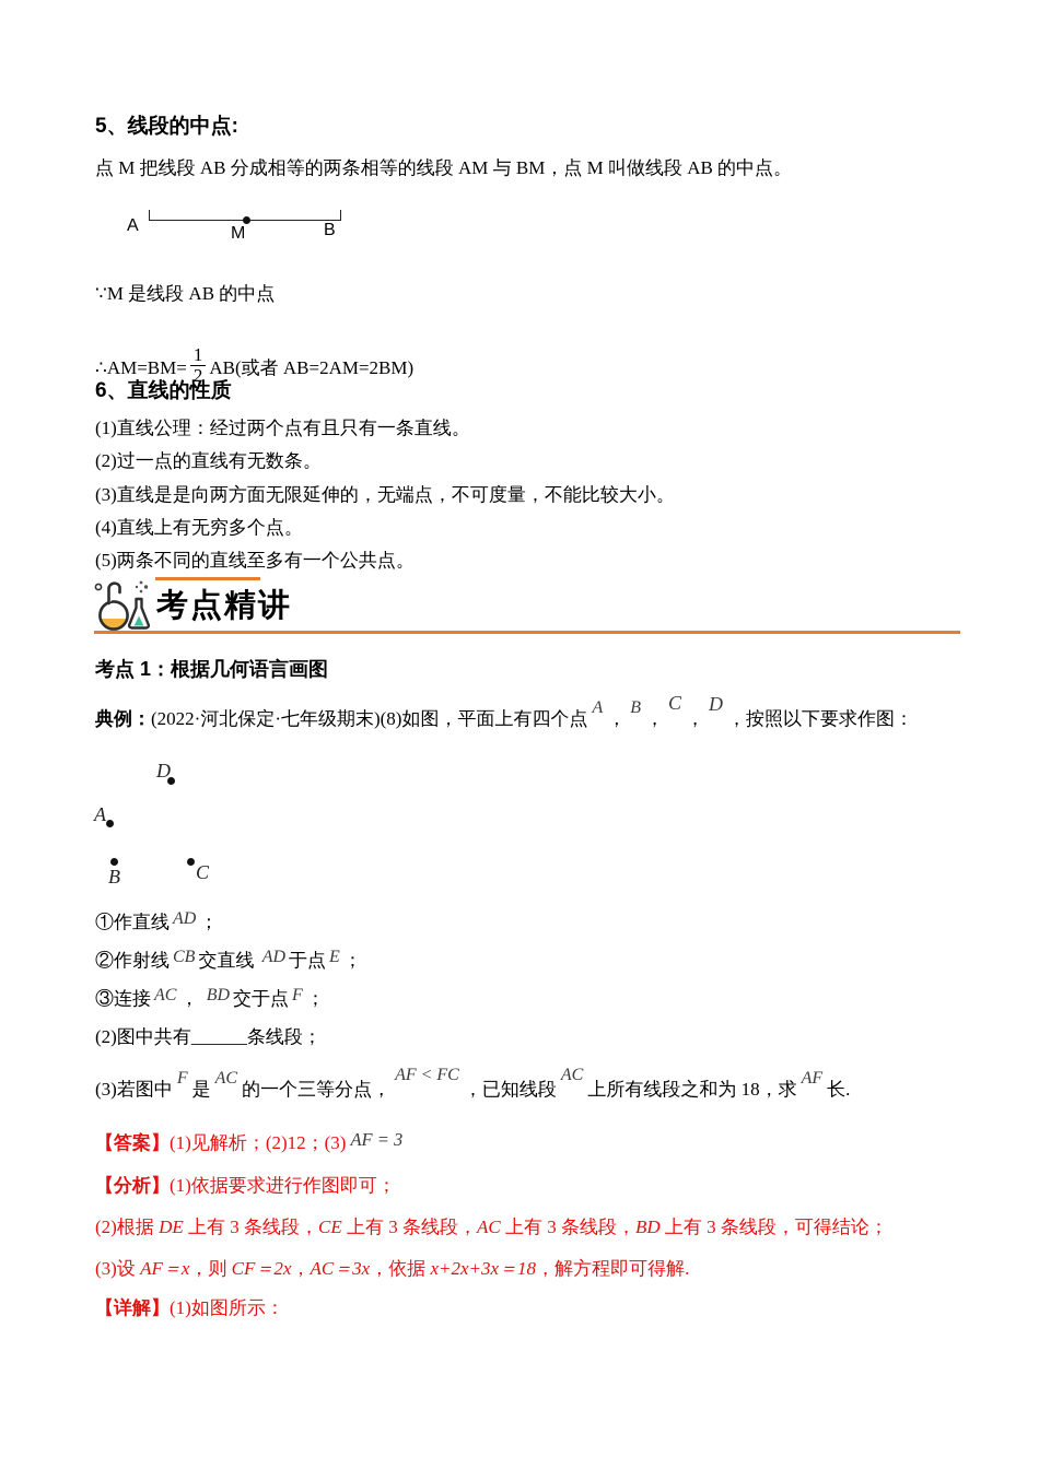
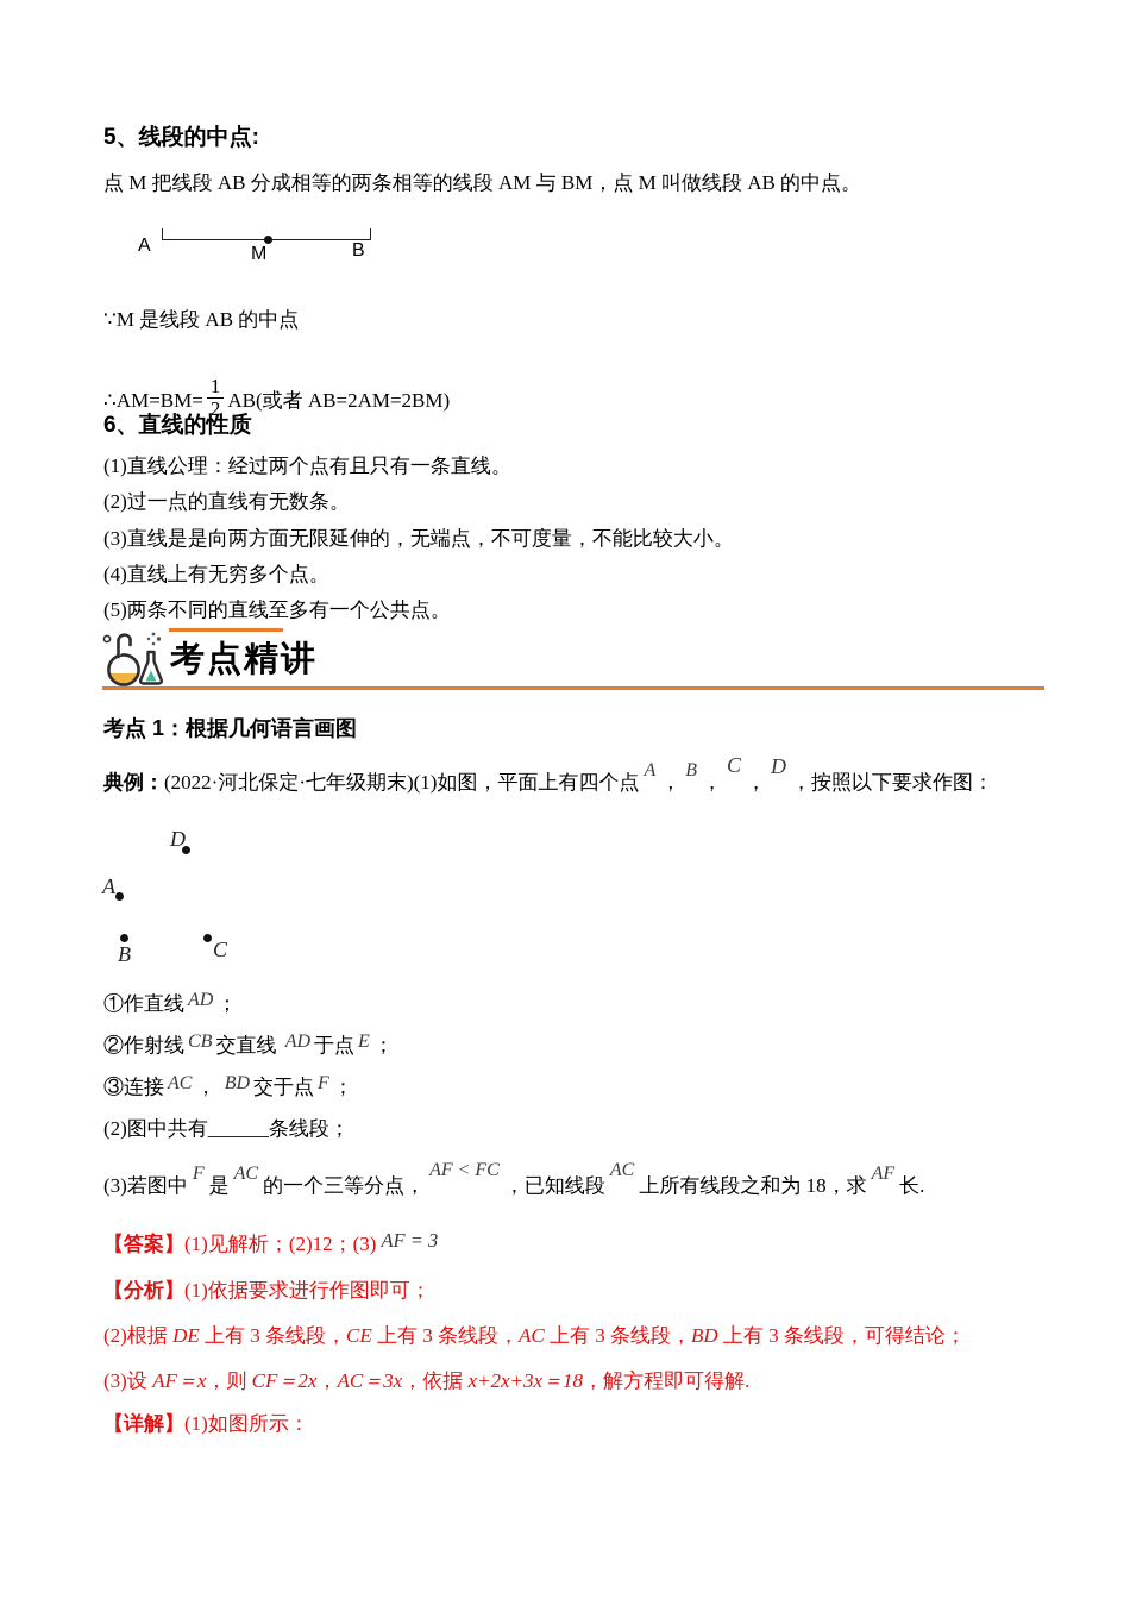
  5、线段的中点:
  点 M 把线段 AB 分成相等的两条相等的线段 AM 与 BM，点 M 叫做线段 AB 的中点。
  A
  M
  B
  ∵M 是线段 AB 的中点
  ∴AM=BM=
  1
  2
  AB(或者 AB=2AM=2BM)
  6、直线的性质
  (1)直线公理：经过两个点有且只有一条直线。
  (2)过一点的直线有无数条。
  (3)直线是是向两方面无限延伸的，无端点，不可度量，不能比较大小。
  (4)直线上有无穷多个点。
  (5)两条不同的直线至多有一个公共点。
  考点精讲
  考点 1：根据几何语言画图
- 典例：(2022·河北保定·七年级期末)(8)如图，平面上有四个点A，B，C，D，按照以下要求作图：
+ 典例：(2022·河北保定·七年级期末)(1)如图，平面上有四个点A，B，C，D，按照以下要求作图：
  D
  A
  B
  C
  ①作直线 AD ；
  ②作射线 CB 交直线 AD 于点 E ；
  ③连接 AC ， BD 交于点 F ；
  (2)图中共有______条线段；
  (3)若图中F是AC的一个三等分点，AF < FC，已知线段AC上所有线段之和为 18，求AF长.
  【答案】(1)见解析；(2)12；(3) AF = 3
  【分析】(1)依据要求进行作图即可；
  (2)根据 DE 上有 3 条线段，CE 上有 3 条线段，AC 上有 3 条线段，BD 上有 3 条线段，可得结论；
  (3)设 AF＝x，则 CF＝2x，AC＝3x，依据 x+2x+3x＝18，解方程即可得解.
  【详解】(1)如图所示：
